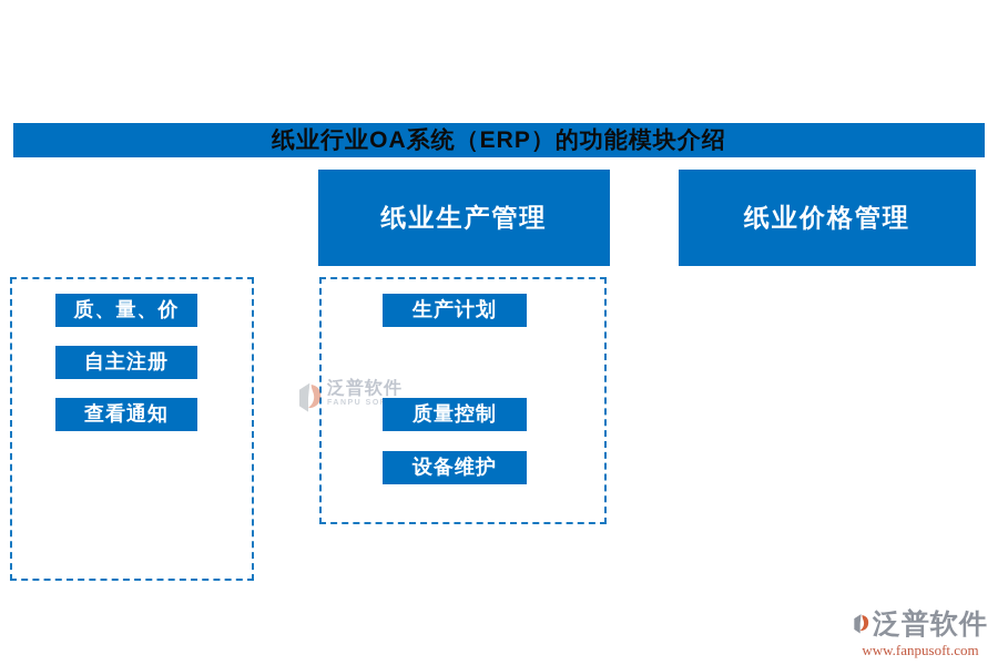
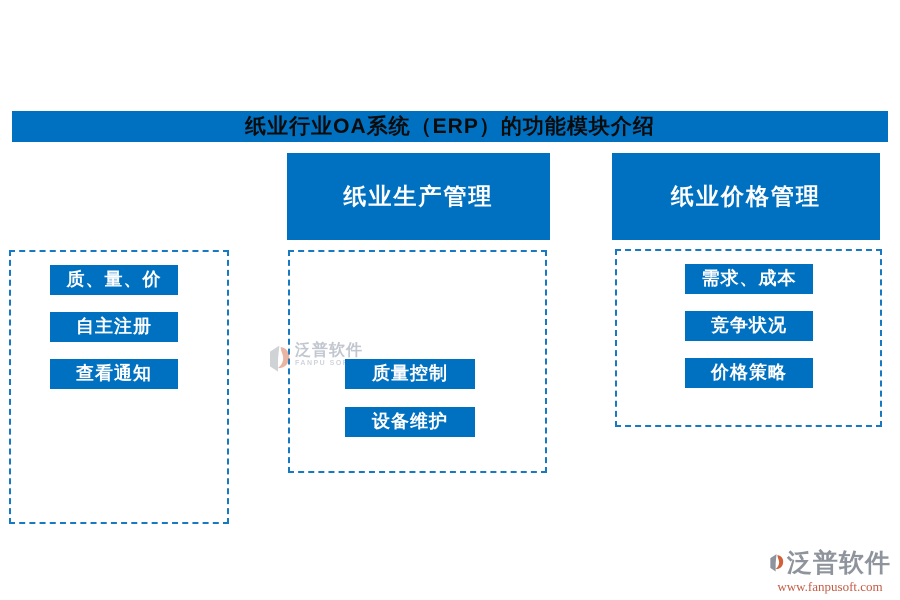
  纸业行业OA系统（ERP）的功能模块介绍
  纸业生产管理
  纸业价格管理
  质、量、价
  自主注册
  查看通知
- 生产计划
  质量控制
  设备维护
+ 需求、成本
+ 竞争状况
+ 价格策略
  泛普软件
  泛普软件
  www.fanpusoft.com
